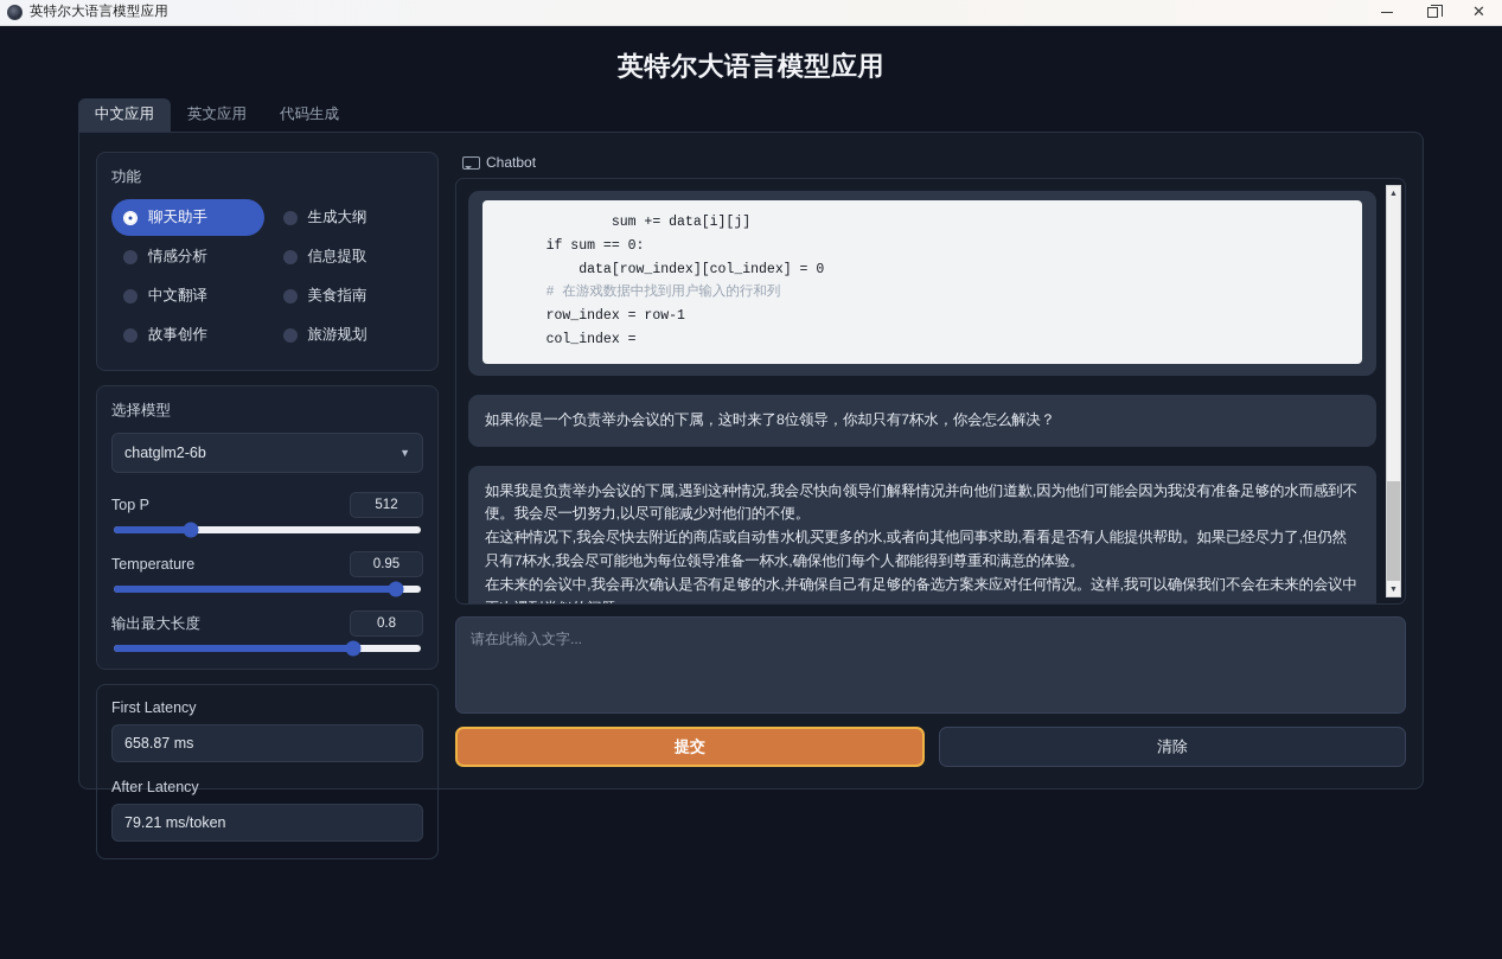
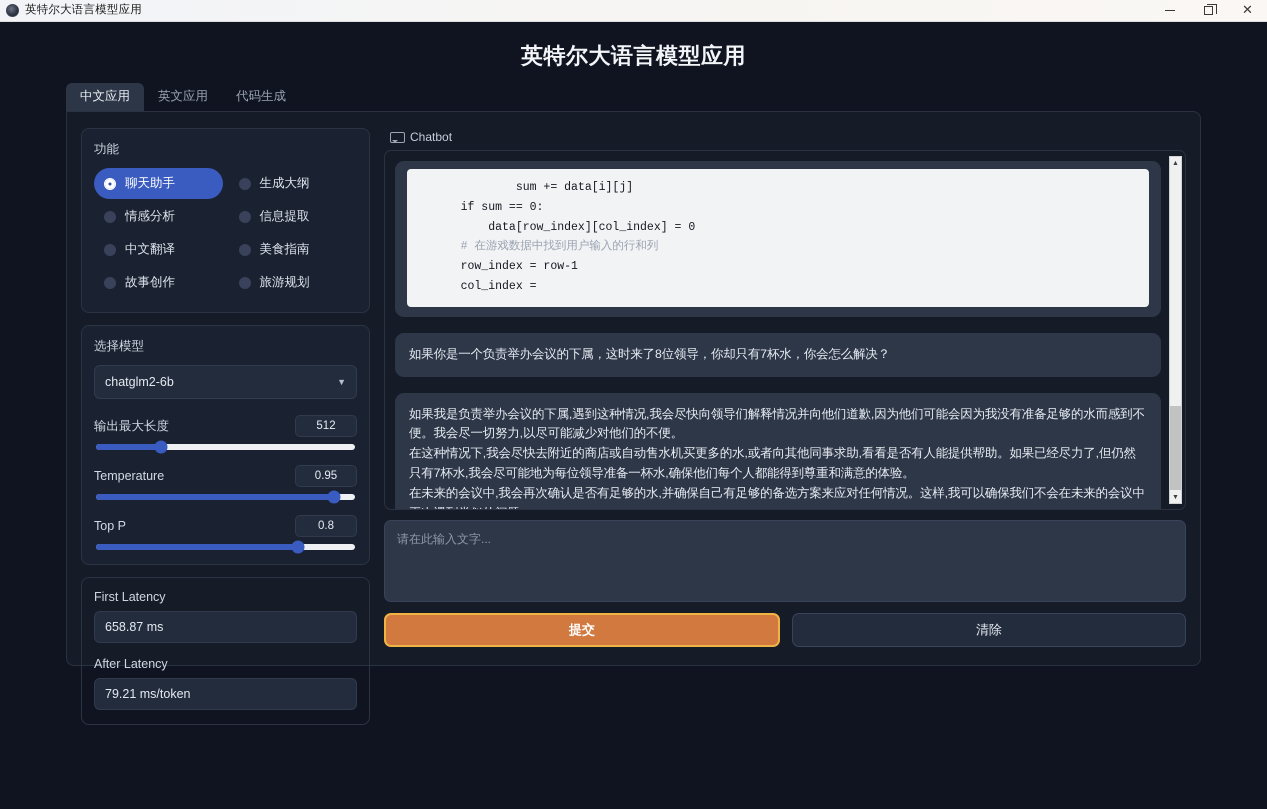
  英特尔大语言模型应用
  ✕
  英特尔大语言模型应用
  中文应用
  英文应用
  代码生成
  功能
  聊天助手
  生成大纲
  情感分析
  信息提取
  中文翻译
  美食指南
  故事创作
  旅游规划
  选择模型
  chatglm2-6b
  ▼
- Top P
+ 输出最大长度
  512
  Temperature
  0.95
- 输出最大长度
+ Top P
  0.8
  First Latency
  658.87 ms
  After Latency
  79.21 ms/token
  Chatbot
  sum += data[i][j]
  if sum == 0:
  data[row_index][col_index] = 0 # 在游戏数据中找到用户输入的行和列 row_index = row-1
  col_index =
  如果你是一个负责举办会议的下属，这时来了8位领导，你却只有7杯水，你会怎么解决？
  如果我是负责举办会议的下属,遇到这种情况,我会尽快向领导们解释情况并向他们道歉,因为他们可能会因为我没有准备足够的水而感到不便。我会尽一切努力,以尽可能减少对他们的不便。
  在这种情况下,我会尽快去附近的商店或自动售水机买更多的水,或者向其他同事求助,看看是否有人能提供帮助。如果已经尽力了,但仍然只有7杯水,我会尽可能地为每位领导准备一杯水,确保他们每个人都能得到尊重和满意的体验。
  在未来的会议中,我会再次确认是否有足够的水,并确保自己有足够的备选方案来应对任何情况。这样,我可以确保我们不会在未来的会议中
  请在此输入文字...
  提交
  清除
